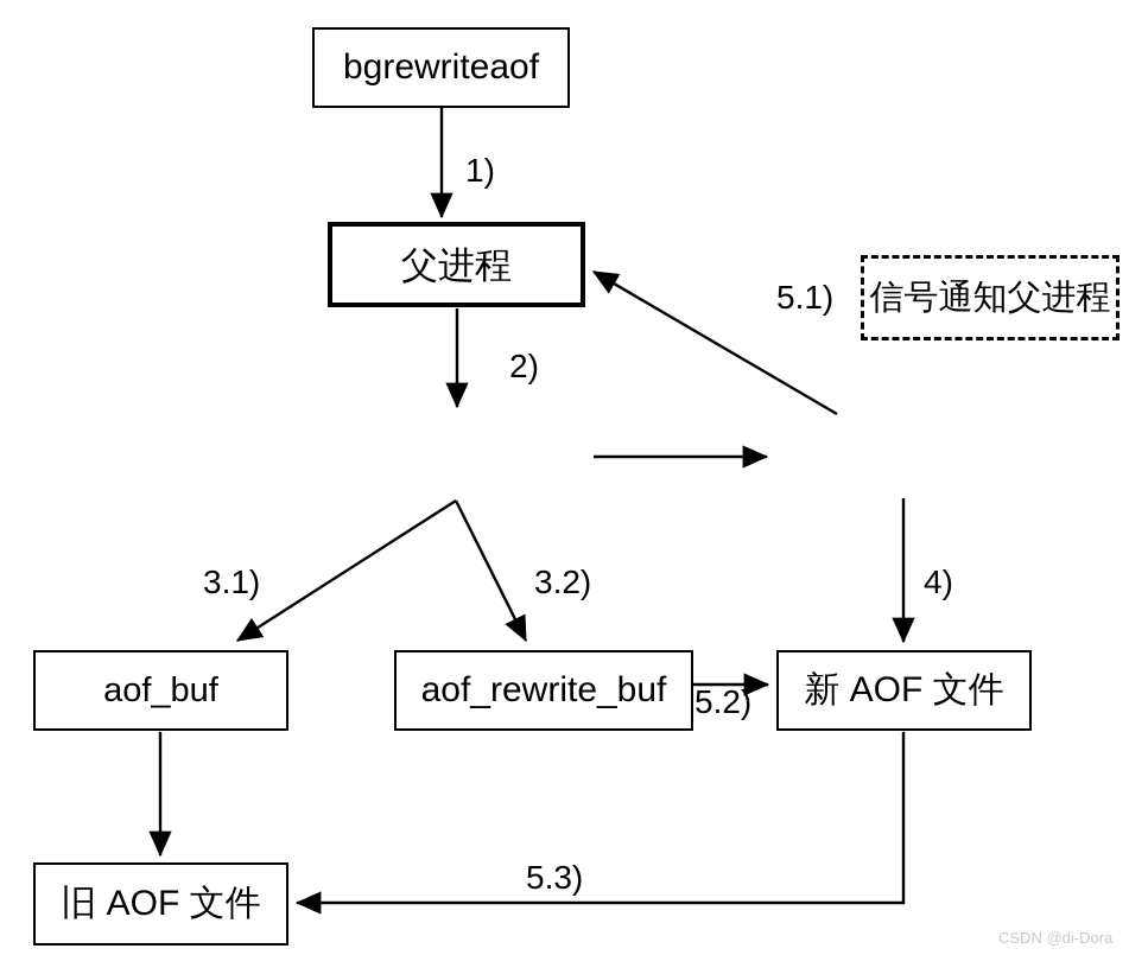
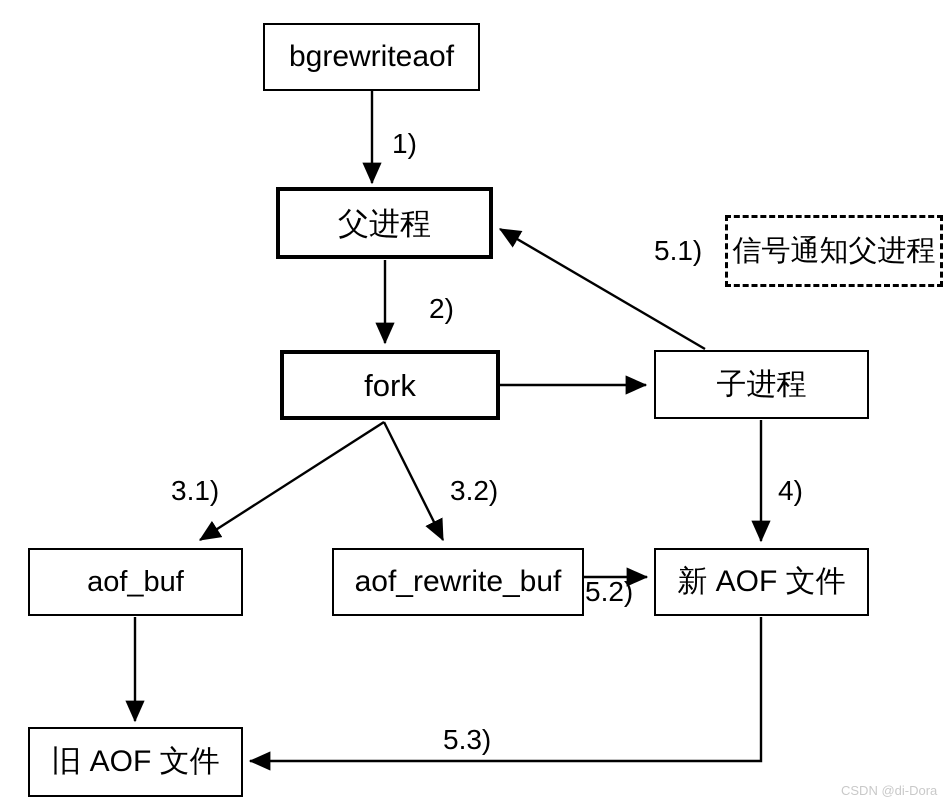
  bgrewriteaof
  父进程
  信号通知父进程
+ fork
+ 子进程
  aof_buf
  aof_rewrite_buf
  新 AOF 文件
  旧 AOF 文件
  1)
  2)
  5.1)
  3.1)
  3.2)
  4)
  5.2)
  5.3)
  CSDN @di-Dora
